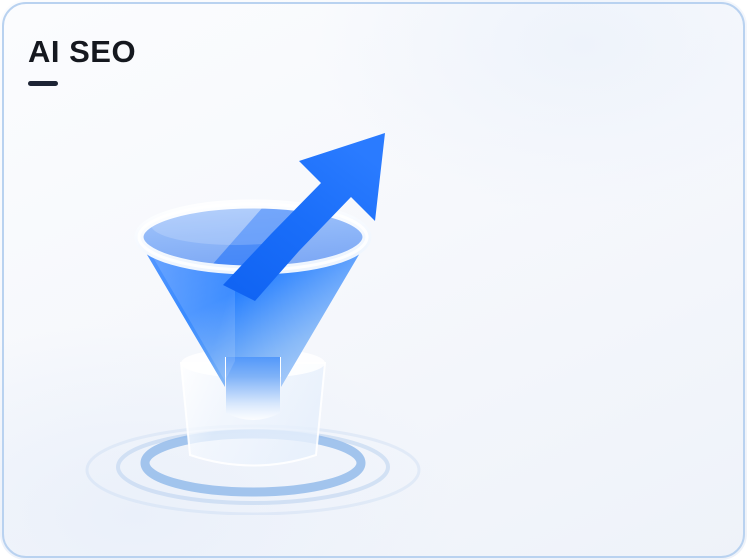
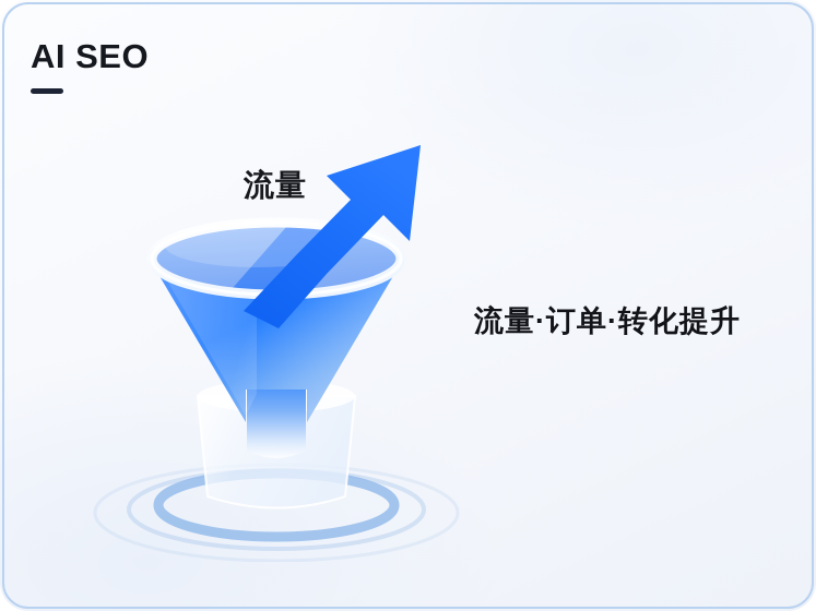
  AI SEO
+ 流量·订单·转化提升
+ 流量
